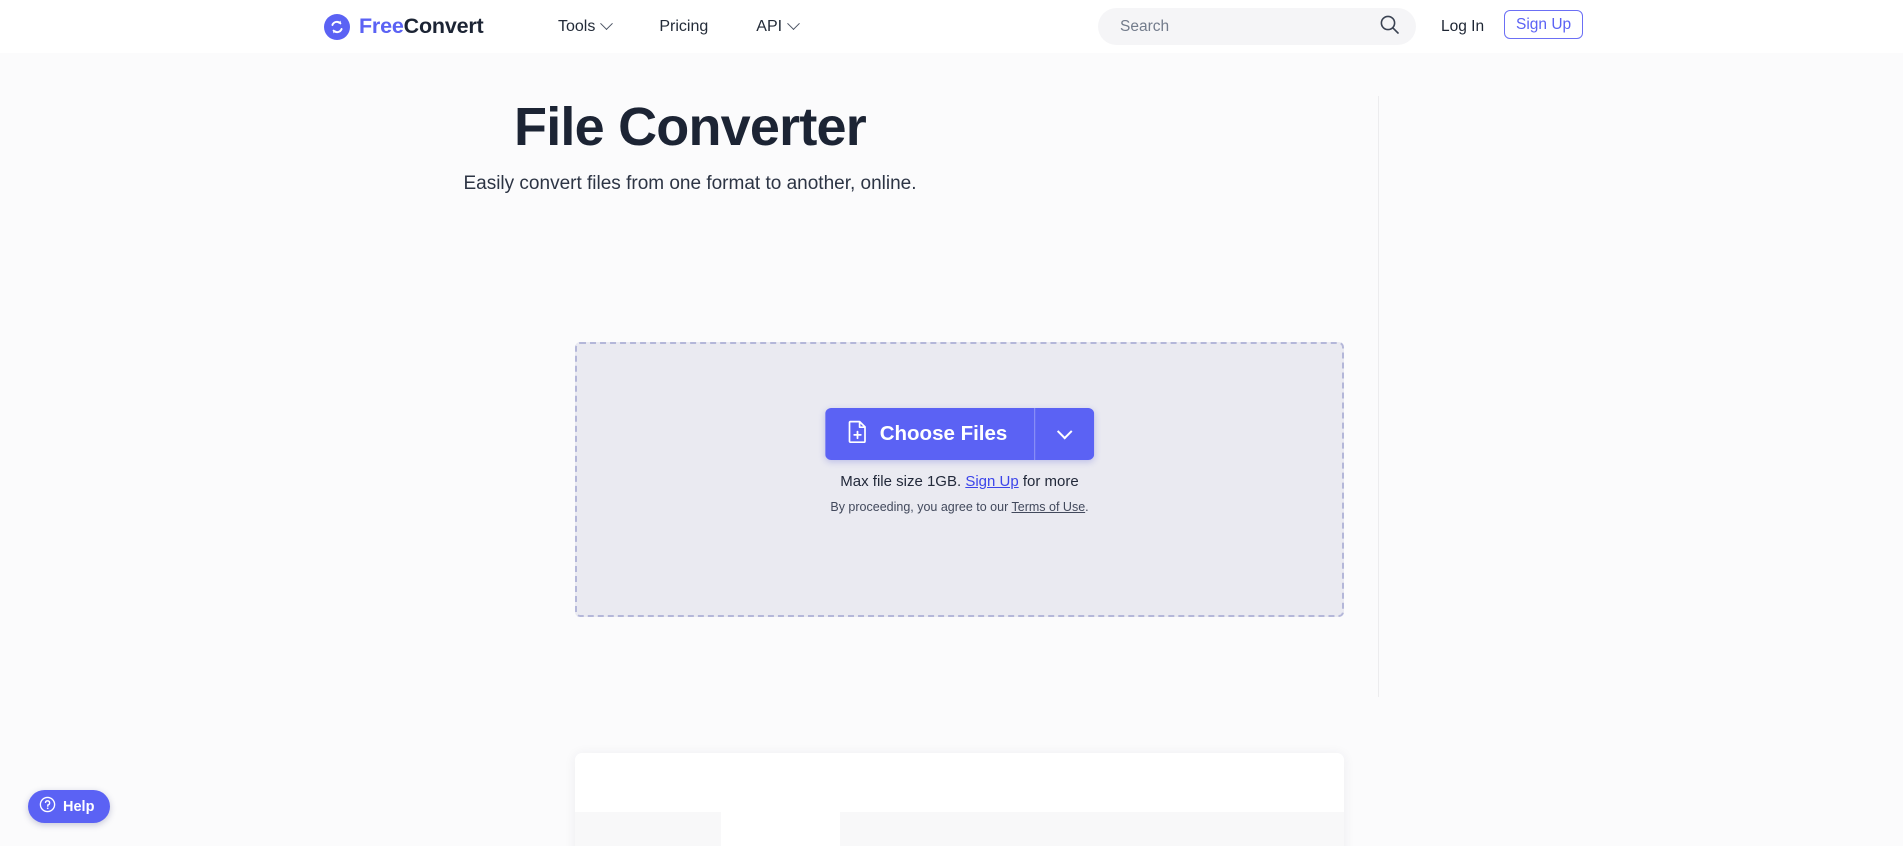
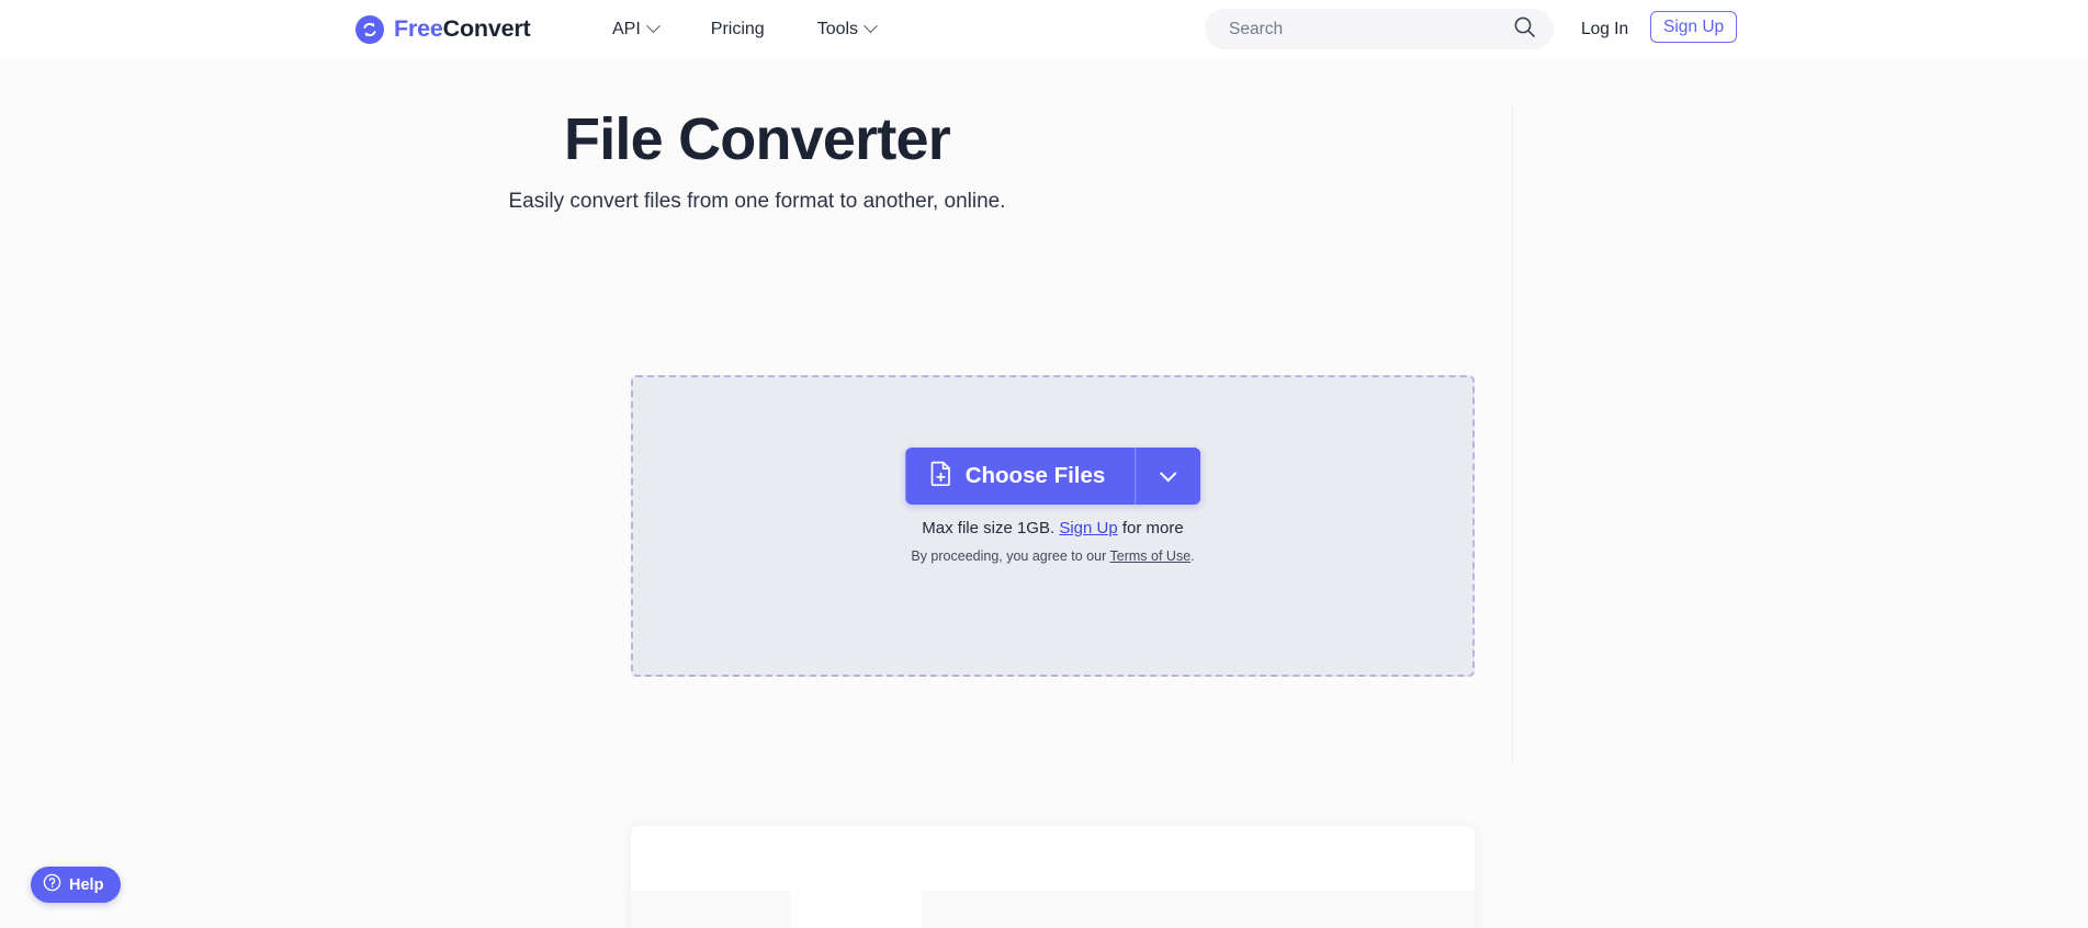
  FreeConvert
- Tools
+ API
  Pricing
- API
+ Tools
  Search
  Log In
  Sign Up
  File Converter
  Easily convert files from one format to another, online.
  Choose Files
  Max file size 1GB. Sign Up for more
  By proceeding, you agree to our Terms of Use.
  Help
